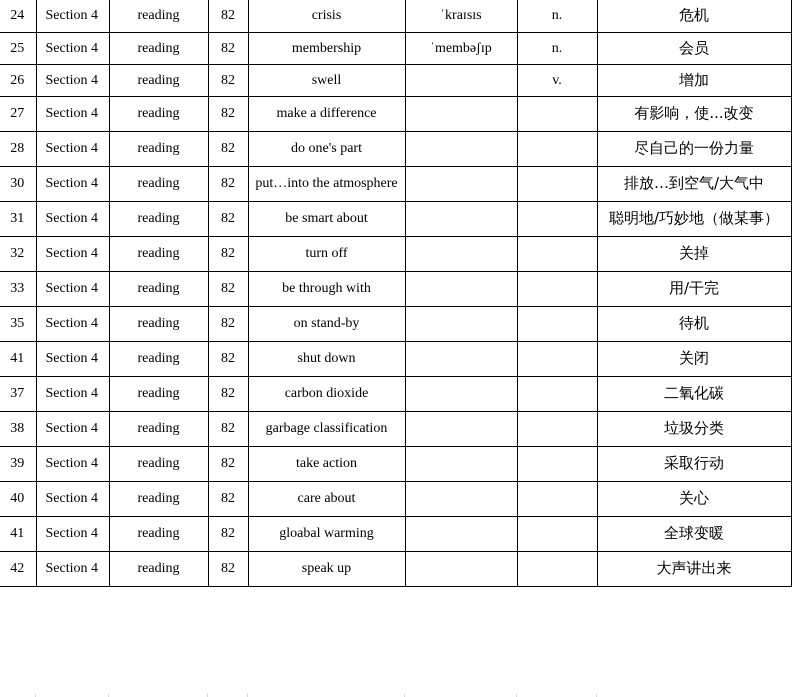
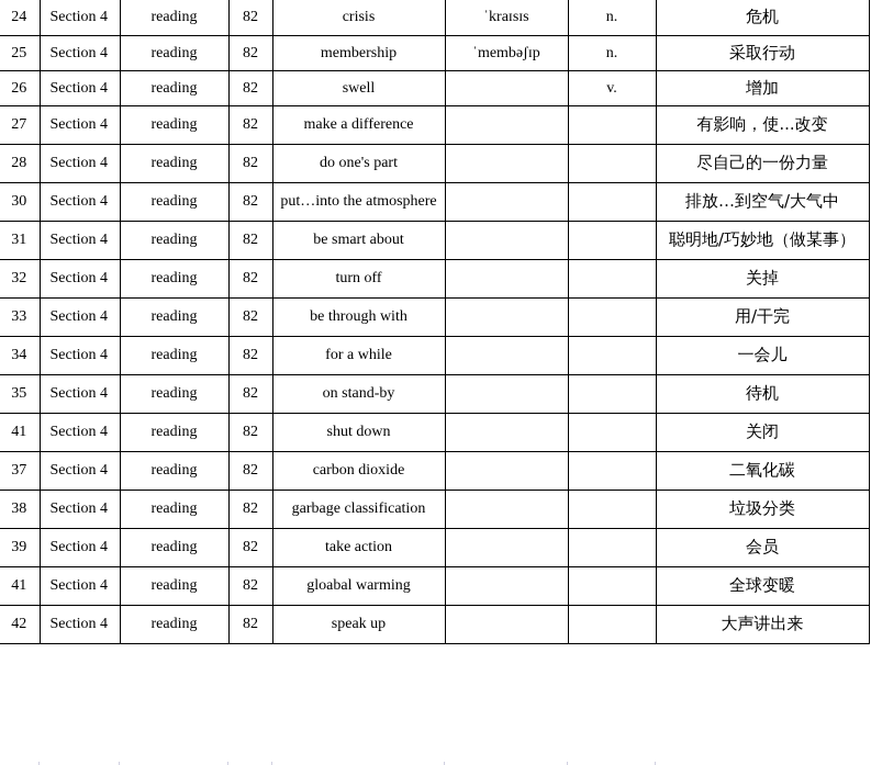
  24	Section 4	reading	82	crisis	ˈkraɪsɪs	n.	危机
- 25	Section 4	reading	82	membership	ˈmembəʃɪp	n.	会员
+ 25	Section 4	reading	82	membership	ˈmembəʃɪp	n.	采取行动
  26	Section 4	reading	82	swell		v.	增加
  27	Section 4	reading	82	make a difference			有影响，使...改变
  28	Section 4	reading	82	do one's part			尽自己的一份力量
  30	Section 4	reading	82	put…into the atmosphere			排放…到空气/大气中
  31	Section 4	reading	82	be smart about			聪明地/巧妙地（做某事）
  32	Section 4	reading	82	turn off			关掉
  33	Section 4	reading	82	be through with			用/干完
+ 34	Section 4	reading	82	for a while			一会儿
  35	Section 4	reading	82	on stand-by			待机
  41	Section 4	reading	82	shut down			关闭
  37	Section 4	reading	82	carbon dioxide			二氧化碳
  38	Section 4	reading	82	garbage classification			垃圾分类
- 39	Section 4	reading	82	take action			采取行动
+ 39	Section 4	reading	82	take action			会员
- 40	Section 4	reading	82	care about			关心
  41	Section 4	reading	82	gloabal warming			全球变暖
  42	Section 4	reading	82	speak up			大声讲出来
